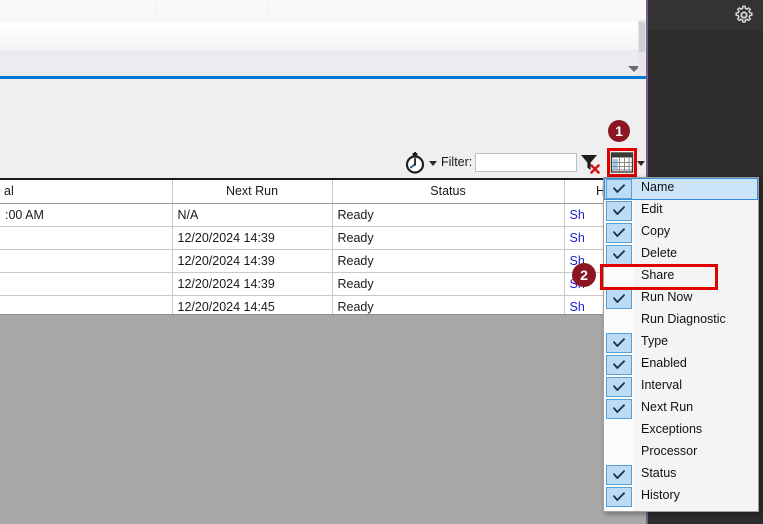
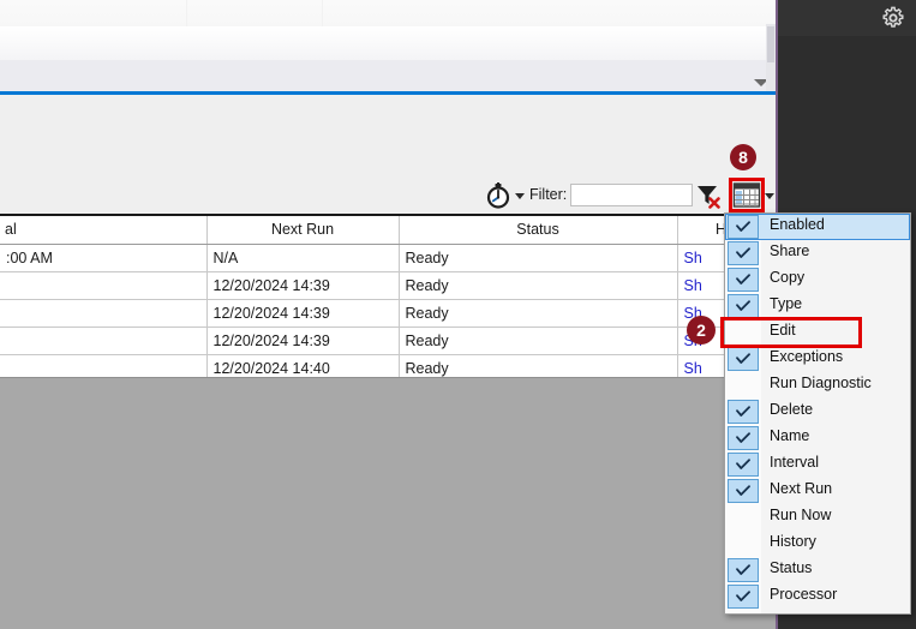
  Filter:
  al	Next Run	Status	H
  :00 AM	N/A	Ready	Sh
  	12/20/2024 14:39	Ready	Sh
  	12/20/2024 14:39	Ready	Sh
  	12/20/2024 14:39	Ready	S
- 	12/20/2024 14:45	Ready	Sh
+ 	12/20/2024 14:40	Ready	Sh
- Name
+ Enabled
- Edit
+ Share
  Copy
- Delete
+ Type
- Share
+ Edit
- Run Now
+ Exceptions
  Run Diagnostic
- Type
+ Delete
- Enabled
+ Name
  Interval
  Next Run
- Exceptions
+ Run Now
- Processor
+ History
  Status
- History
+ Processor
- 1
+ 8
  2
